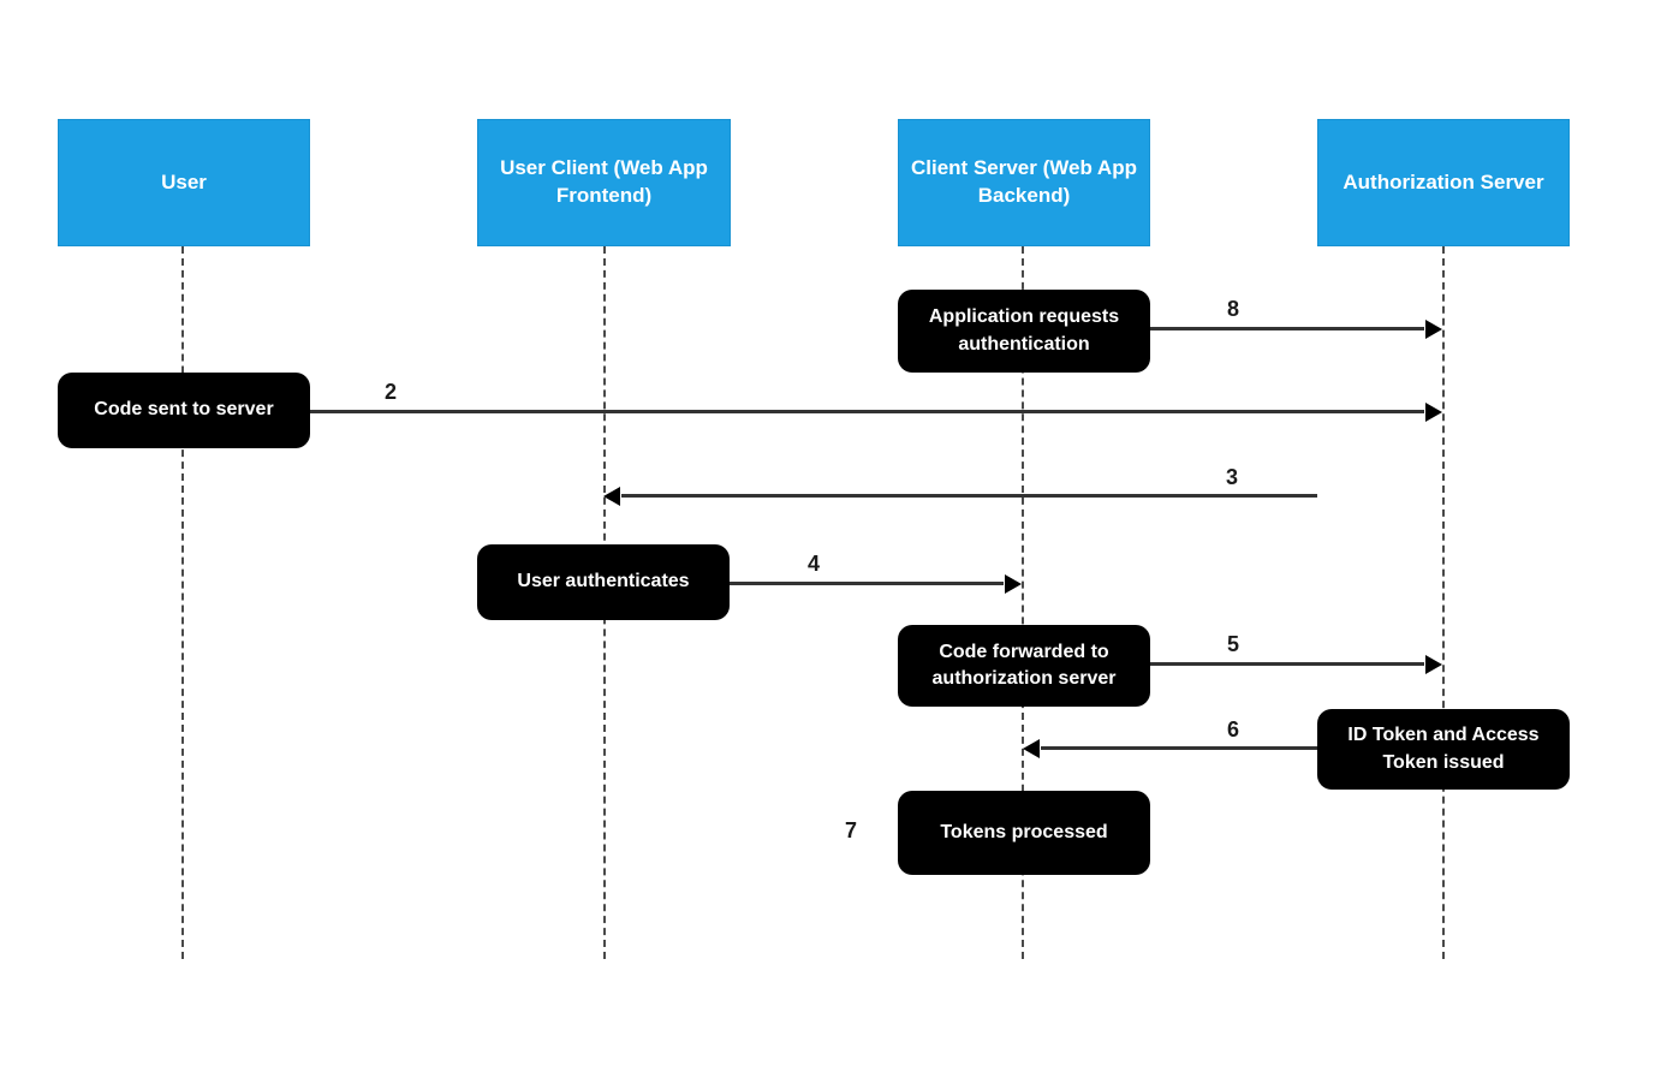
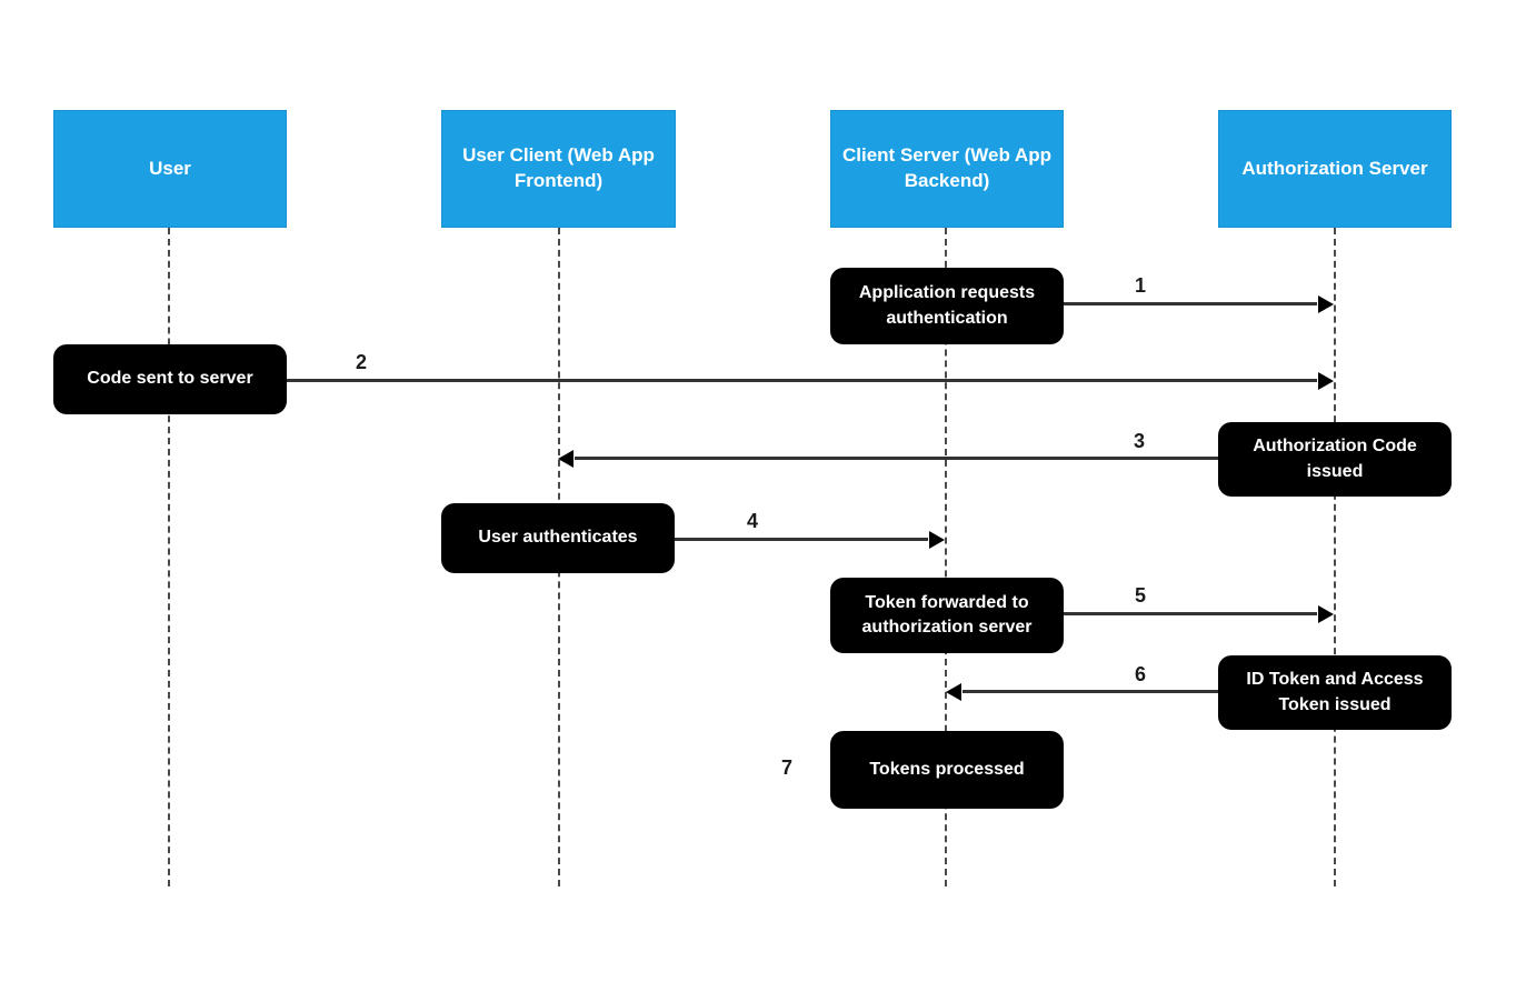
  User
  User Client (Web App Frontend)
  Client Server (Web App Backend)
  Authorization Server
- 8
+ 1
  Application requests authentication
  2
  Code sent to server
  3
+ Authorization Code issued
  4
  User authenticates
  5
- Code forwarded to authorization server
+ Token forwarded to authorization server
  6
  ID Token and Access Token issued
  7
  Tokens processed
